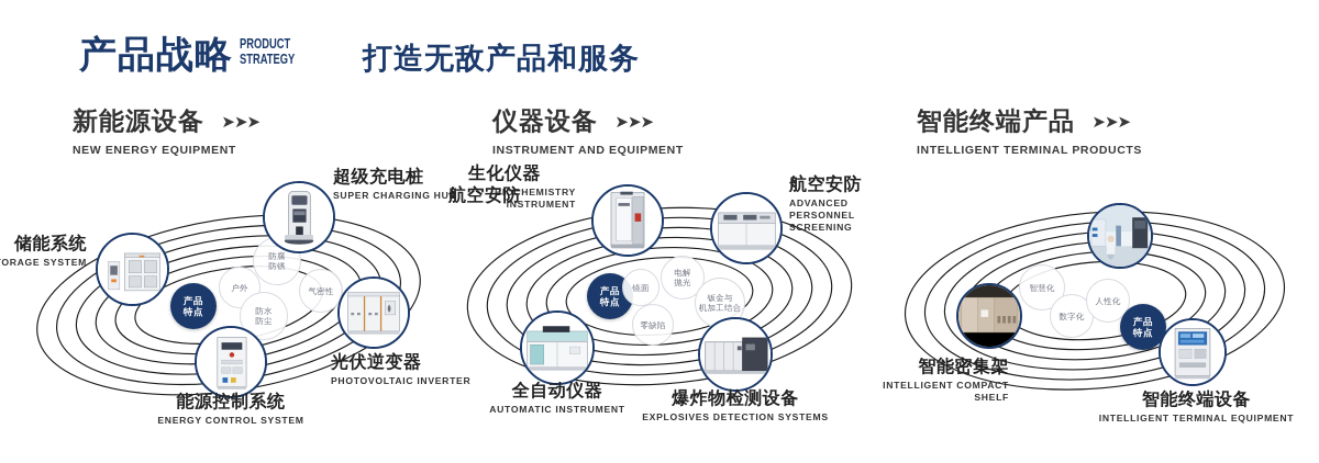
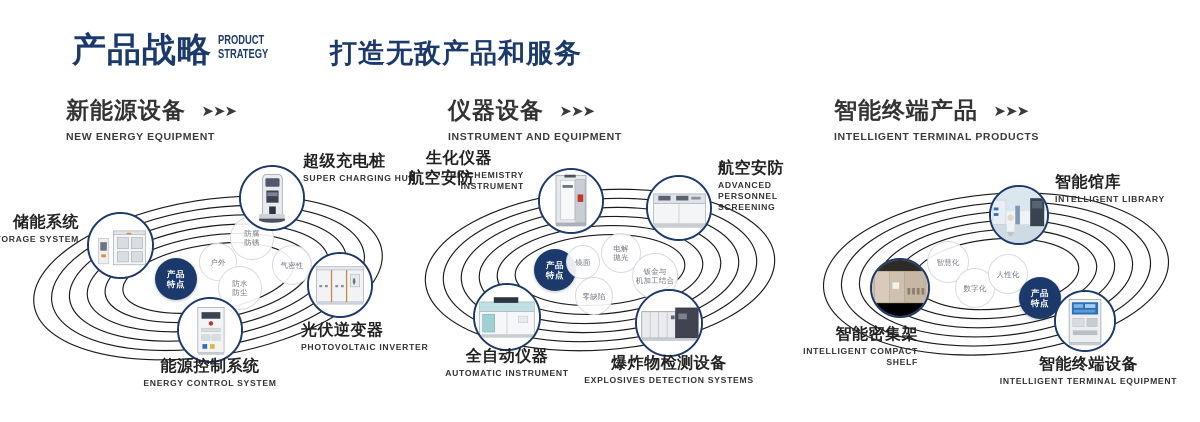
  产品战略
  PRODUCT
  STRATEGY
  打造无敌产品和服务
  新能源设备 ➤➤➤
  NEW ENERGY EQUIPMENT
  仪器设备 ➤➤➤
  INSTRUMENT AND EQUIPMENT
  智能终端产品 ➤➤➤
  INTELLIGENT TERMINAL PRODUCTS
  产品
  特点
  户外
  防腐
  防锈
  防水
  防尘
  气密性
  储能系统
  超级充电桩
  SUPER CHARGING HUB
  光伏逆变器
  PHOTOVOLTAIC INVERTER
  能源控制系统
  ENERGY CONTROL SYSTEM
  产品
  特点
  镜面
  电解
  抛光
  钣金与
  机加工结合
  零缺陷
  生化仪器
  BIOCHEMISTRY INSTRUMENT
  航空安防
  航空安防
  ADVANCED PERSONNEL SCREENING
  爆炸物检测设备
  EXPLOSIVES DETECTION SYSTEMS
  全自动仪器
  AUTOMATIC INSTRUMENT
  智慧化
  数字化
  人性化
  产品
  特点
+ 智能馆库
+ INTELLIGENT LIBRARY
  智能密集架
  INTELLIGENT COMPACT SHELF
  智能终端设备
  INTELLIGENT TERMINAL EQUIPMENT
